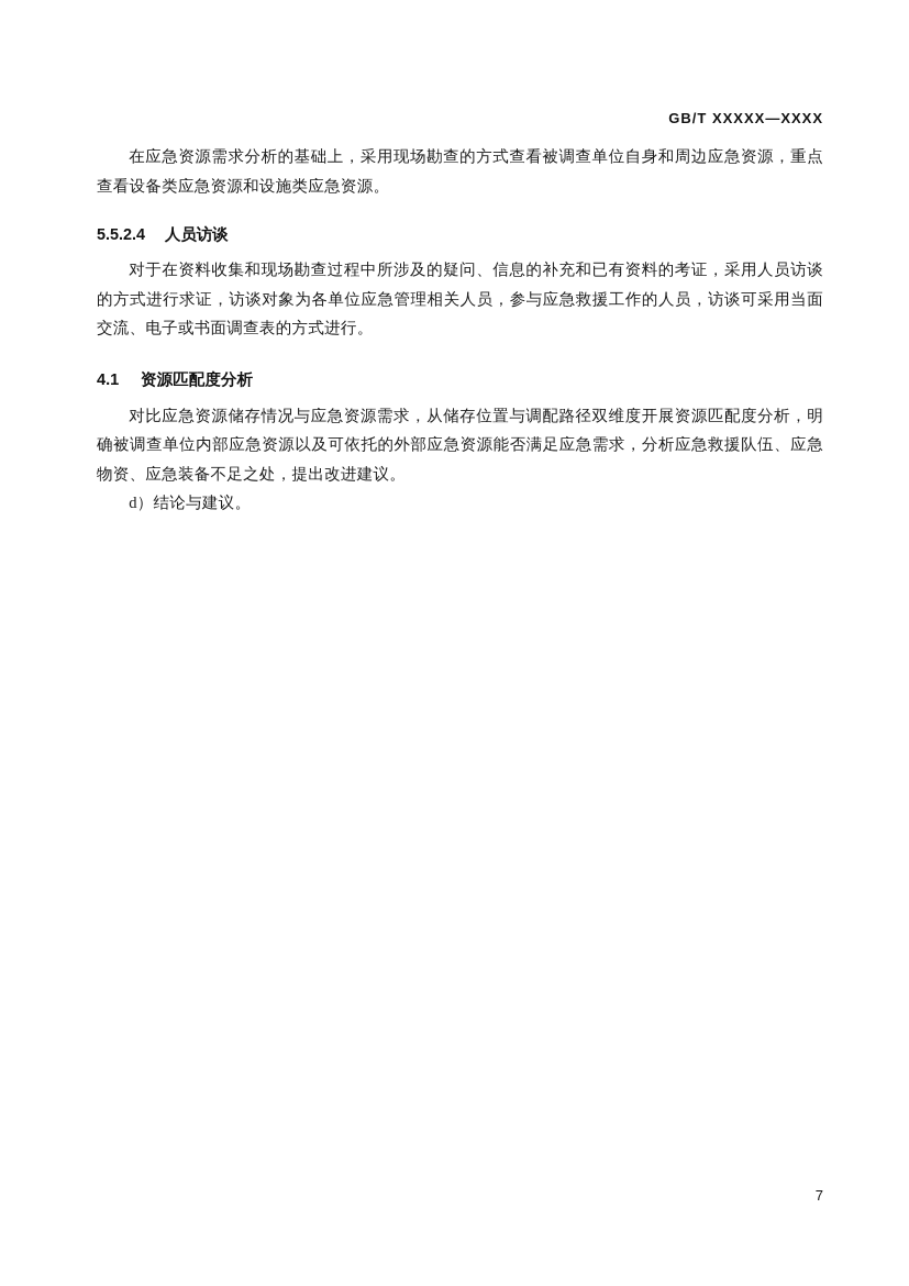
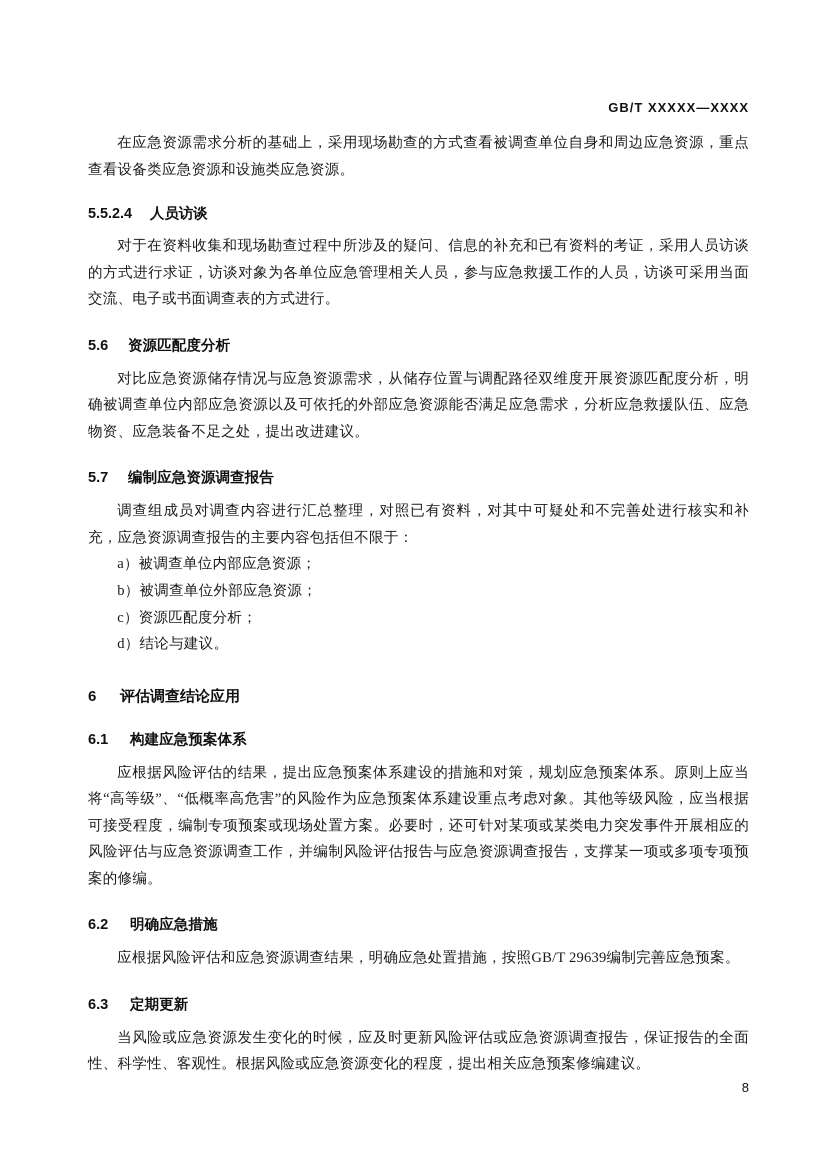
  GB/T XXXXX—XXXX
  在应急资源需求分析的基础上，采用现场勘查的方式查看被调查单位自身和周边应急资源，重点查看设备类应急资源和设施类应急资源。
  5.5.2.4 人员访谈
  对于在资料收集和现场勘查过程中所涉及的疑问、信息的补充和已有资料的考证，采用人员访谈的方式进行求证，访谈对象为各单位应急管理相关人员，参与应急救援工作的人员，访谈可采用当面交流、电子或书面调查表的方式进行。
- 4.1 资源匹配度分析
+ 5.6 资源匹配度分析
  对比应急资源储存情况与应急资源需求，从储存位置与调配路径双维度开展资源匹配度分析，明确被调查单位内部应急资源以及可依托的外部应急资源能否满足应急需求，分析应急救援队伍、应急物资、应急装备不足之处，提出改进建议。
+ 5.7 编制应急资源调查报告
+ 调查组成员对调查内容进行汇总整理，对照已有资料，对其中可疑处和不完善处进行核实和补充，应急资源调查报告的主要内容包括但不限于：
+ a）被调查单位内部应急资源；
+ b）被调查单位外部应急资源；
+ c）资源匹配度分析；
  d）结论与建议。
+ 6 评估调查结论应用
+ 6.1 构建应急预案体系
+ 应根据风险评估的结果，提出应急预案体系建设的措施和对策，规划应急预案体系。原则上应当将“高等级”、“低概率高危害”的风险作为应急预案体系建设重点考虑对象。其他等级风险，应当根据可接受程度，编制专项预案或现场处置方案。必要时，还可针对某项或某类电力突发事件开展相应的风险评估与应急资源调查工作，并编制风险评估报告与应急资源调查报告，支撑某一项或多项专项预案的修编。
+ 6.2 明确应急措施
+ 应根据风险评估和应急资源调查结果，明确应急处置措施，按照GB/T 29639编制完善应急预案。
+ 6.3 定期更新
+ 当风险或应急资源发生变化的时候，应及时更新风险评估或应急资源调查报告，保证报告的全面性、科学性、客观性。根据风险或应急资源变化的程度，提出相关应急预案修编建议。
- 7
+ 8
